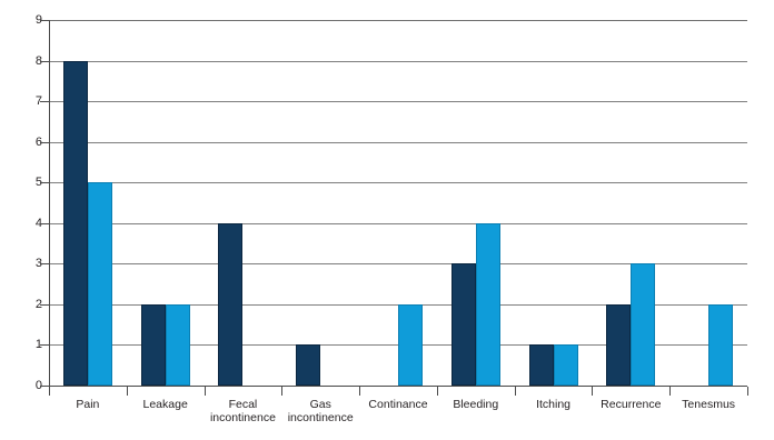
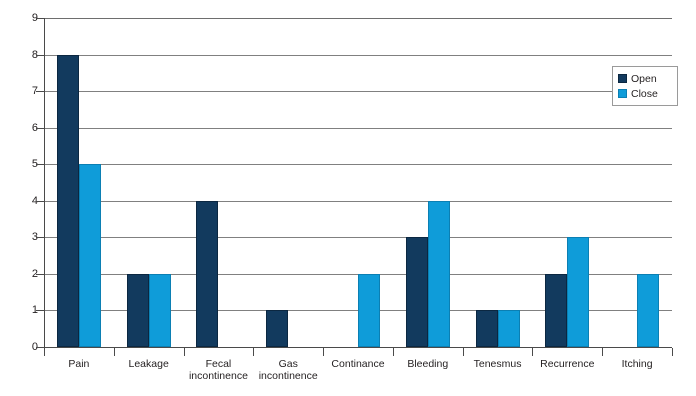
  0
  1
  2
  3
  4
  5
  6
  7
  8
  9
  Pain
  Leakage
  Fecal
  incontinence
  Gas
  incontinence
  Continance
  Bleeding
- Itching
+ Tenesmus
  Recurrence
- Tenesmus
+ Itching
+ Open
+ Close
